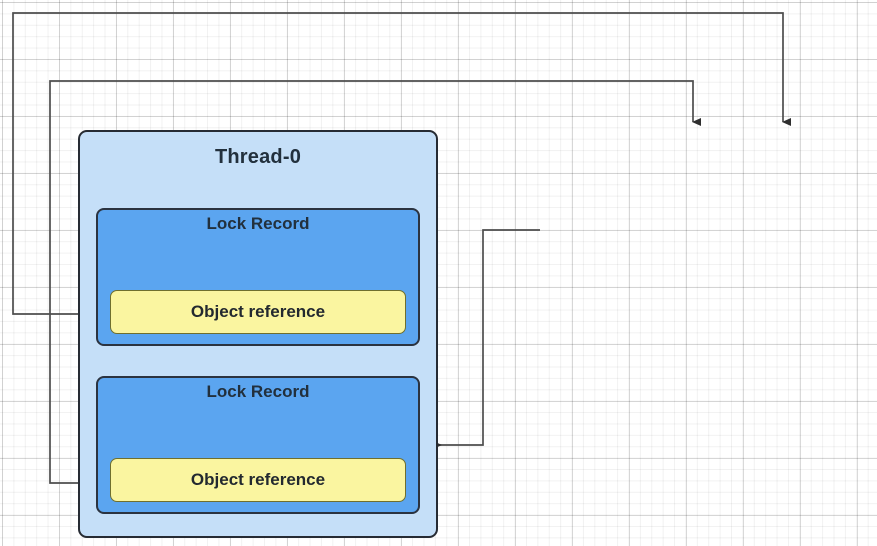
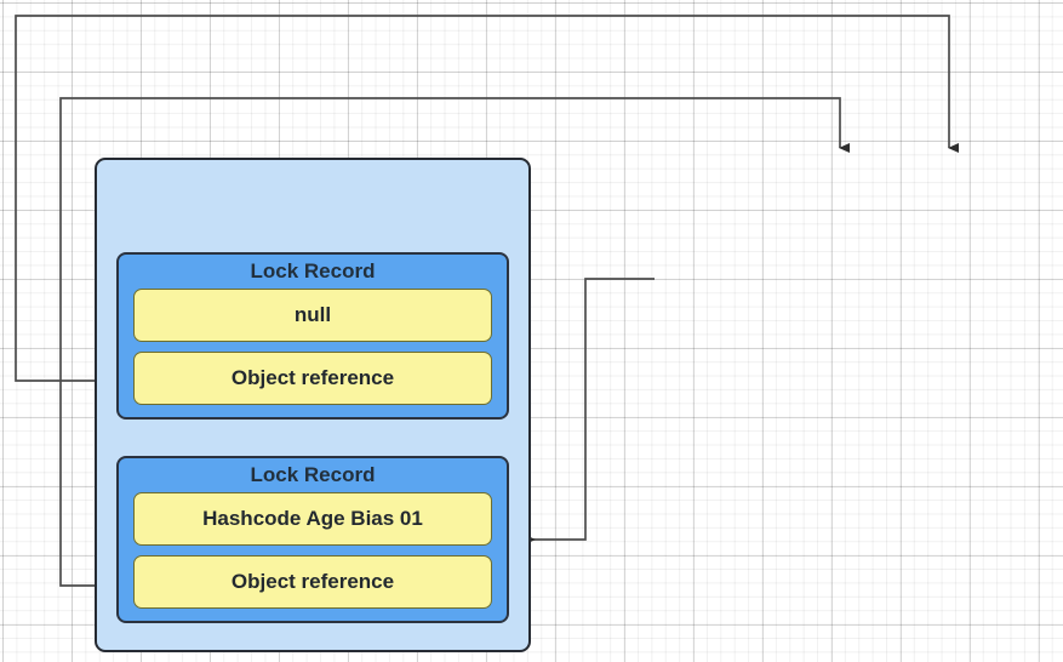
- Thread-0
  Lock Record
+ null
  Object reference
  Lock Record
+ Hashcode Age Bias 01
  Object reference
